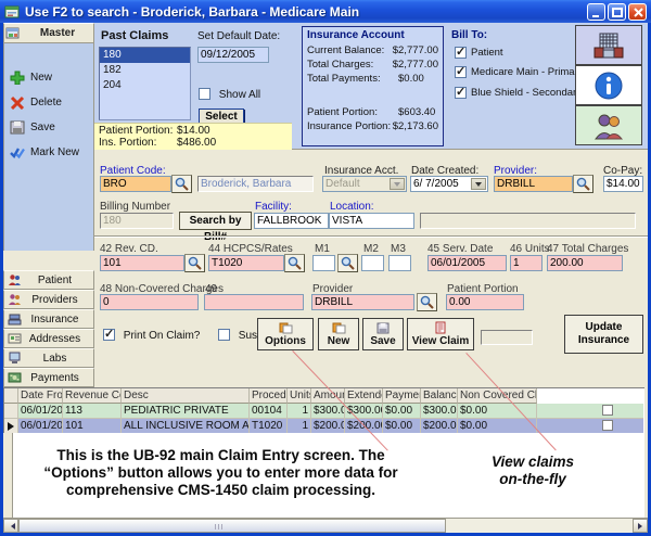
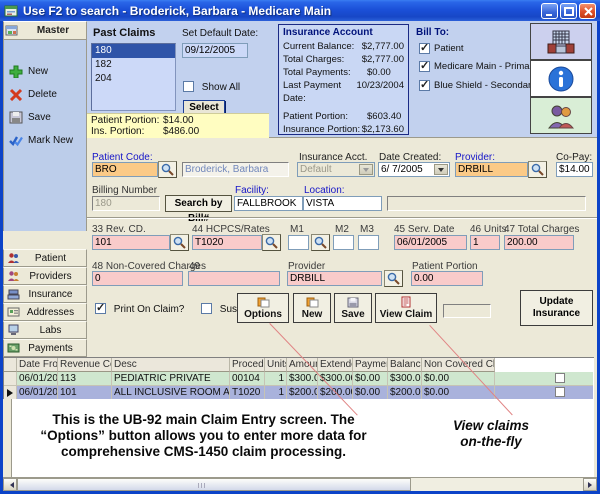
  Use F2 to search - Broderick, Barbara - Medicare Main
  Master
  New
  Delete
  Save
  Mark New
  Patient
  Providers
  Insurance
  Addresses
  Labs
  Payments
  Past Claims
  180
  182
  204
  Set Default Date:
  09/12/2005
  Show All
  Select
  Patient Portion:
  $14.00
  Ins. Portion:
  $486.00
  Insurance Account
  Current Balance:
  $2,777.00
  Total Charges:
  $2,777.00
  Total Payments:
  $0.00
+ Last Payment Date:
+ 10/23/2004
  Patient Portion:
  $603.40
  Insurance Portion:
  $2,173.60
  Bill To:
  Patient
  Medicare Main - Prima
  Blue Shield - Seconda
  Patient Code:
  BRO
  Broderick, Barbara
  Insurance Acct.
  Default
  Date Created:
  6/ 7/2005
  Provider:
  DRBILL
  Co-Pay:
  $14.00
  Billing Number
  180
  Search by Bill#
  Facility:
  FALLBROOK
  Location:
  VISTA
- 42 Rev. CD.
+ 33 Rev. CD.
  101
  44 HCPCS/Rates
  T1020
  M1
  M2
  M3
  45 Serv. Date
  06/01/2005
  46 Units
  1
  47 Total Charges
  200.00
  48 Non-Covered Charges
  0
  49
  Provider
  DRBILL
  Patient Portion
  0.00
  Print On Claim?
  Options
  New
  Save
  View Claim
  Update Insurance
  Date Fro
  Revenue C
  Desc
  Unit
  Extend
  Balanc
  06/01/20
  113
  PEDIATRIC PRIVATE
  00104
  1
  $300.0
  300.0
  $0.00
  $300.0
  $0.00
  06/01/20
  101
  ALL INCLUSIVE ROOM A
  T1020
  1
  $200.0
  $200.0
  $0.00
  $200.0
  $0.00
  This is the UB-92 main Claim Entry screen. The “Options” button allows you to enter more data for comprehensive CMS-1450 claim processing.
  View claims
  on-the-fly
